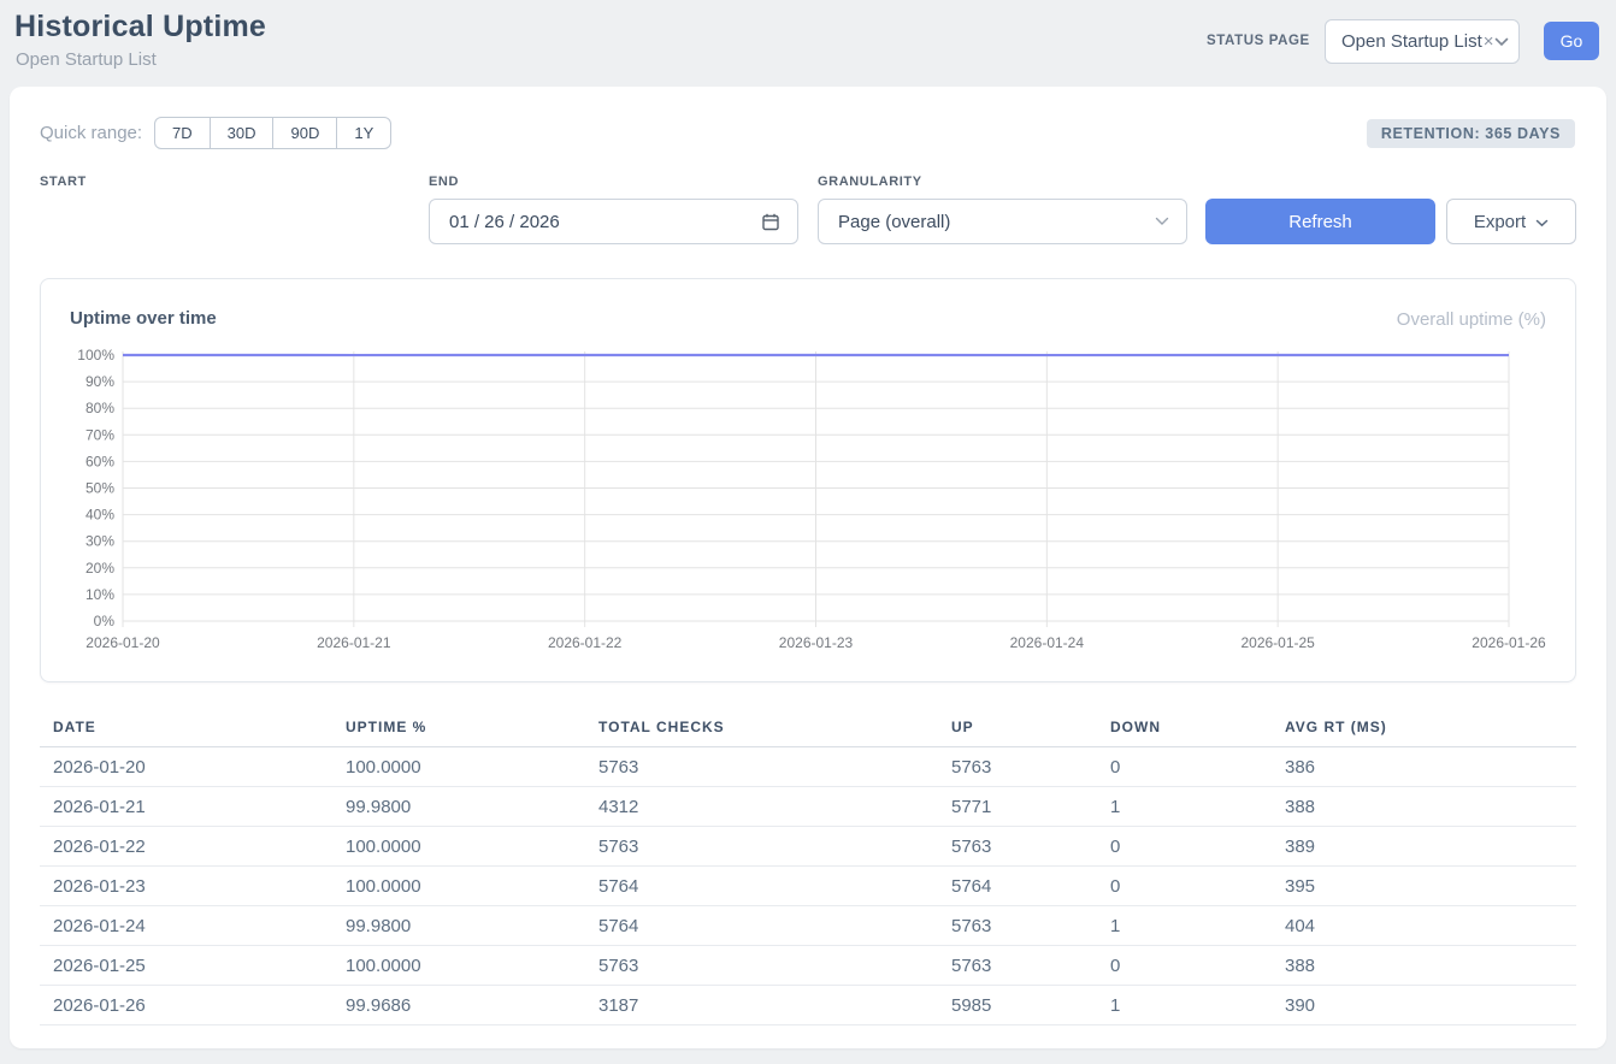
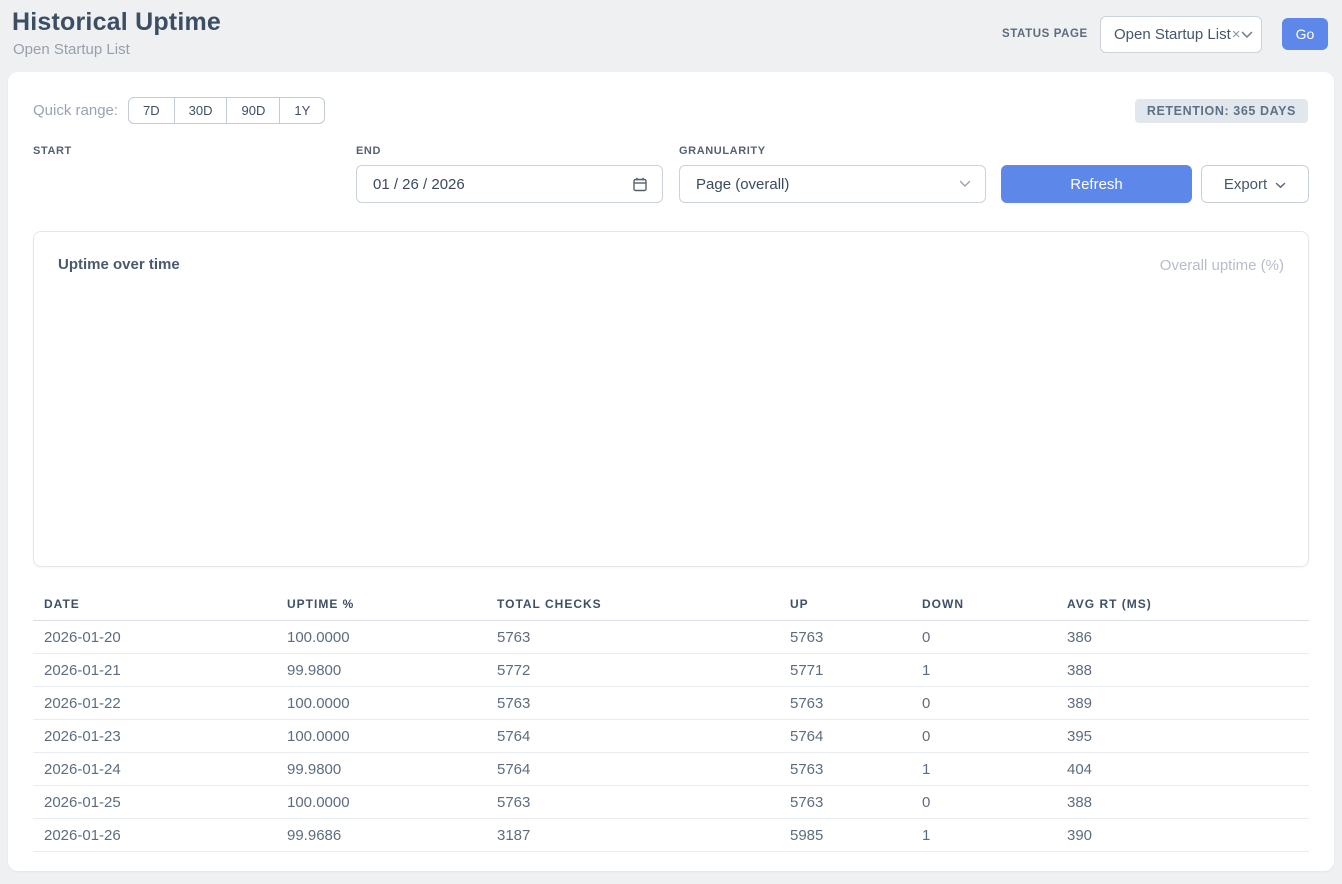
  Historical Uptime
  Open Startup List
  STATUS PAGE
  Open Startup List
  ×
  Go
  Quick range:
  7D
  30D
  90D
  1Y
  RETENTION: 365 DAYS
  START
  END
  GRANULARITY
  01 / 26 / 2026
  Page (overall)
  Refresh
  Export
  Uptime over time
  Overall uptime (%)
- 0%
- 10%
- 20%
- 30%
- 40%
- 50%
- 60%
- 70%
- 80%
- 90%
- 100%
- 2026-01-20
- 2026-01-21
- 2026-01-22
- 2026-01-23
- 2026-01-24
- 2026-01-25
- 2026-01-26
  DATE	UPTIME %	TOTAL CHECKS	UP	DOWN	AVG RT (MS)
  2026-01-20	100.0000	5763	5763	0	386
- 2026-01-21	99.9800	4312	5771	1	388
+ 2026-01-21	99.9800	5772	5771	1	388
  2026-01-22	100.0000	5763	5763	0	389
  2026-01-23	100.0000	5764	5764	0	395
  2026-01-24	99.9800	5764	5763	1	404
  2026-01-25	100.0000	5763	5763	0	388
  2026-01-26	99.9686	3187	5985	1	390
